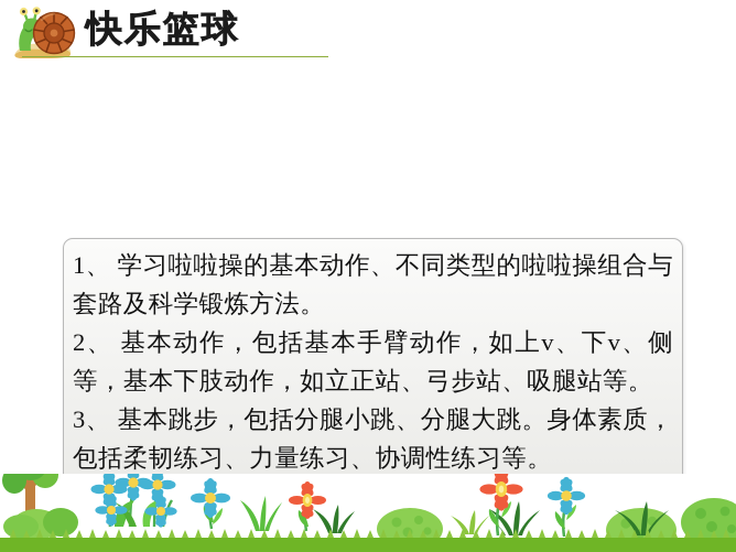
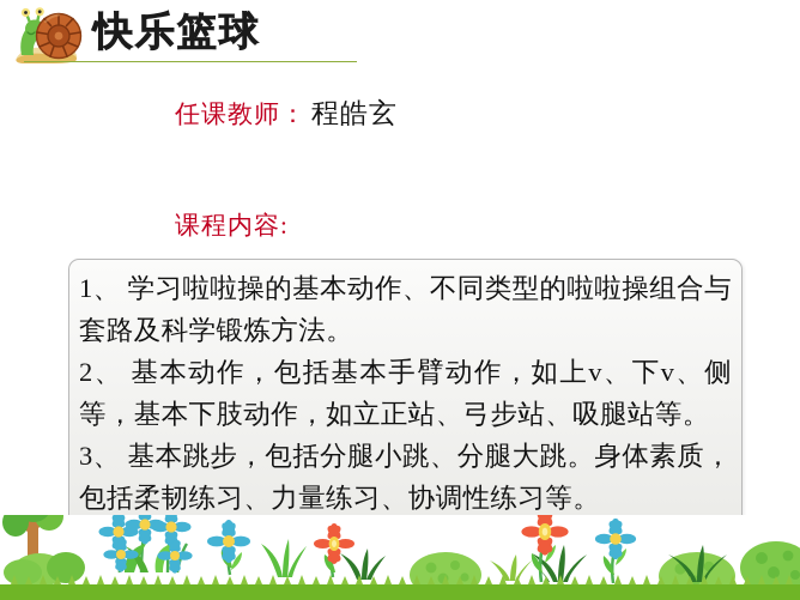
  快乐篮球
+ 任课教师： 程皓玄
+ 课程内容:
  1、 学习啦啦操的基本动作、不同类型的啦啦操组合与套路及科学锻炼方法。
  2、 基本动作，包括基本手臂动作，如上v、下v、侧等，基本下肢动作，如立正站、弓步站、吸腿站等。
  3、 基本跳步，包括分腿小跳、分腿大跳。身体素质，包括柔韧练习、力量练习、协调性练习等。
